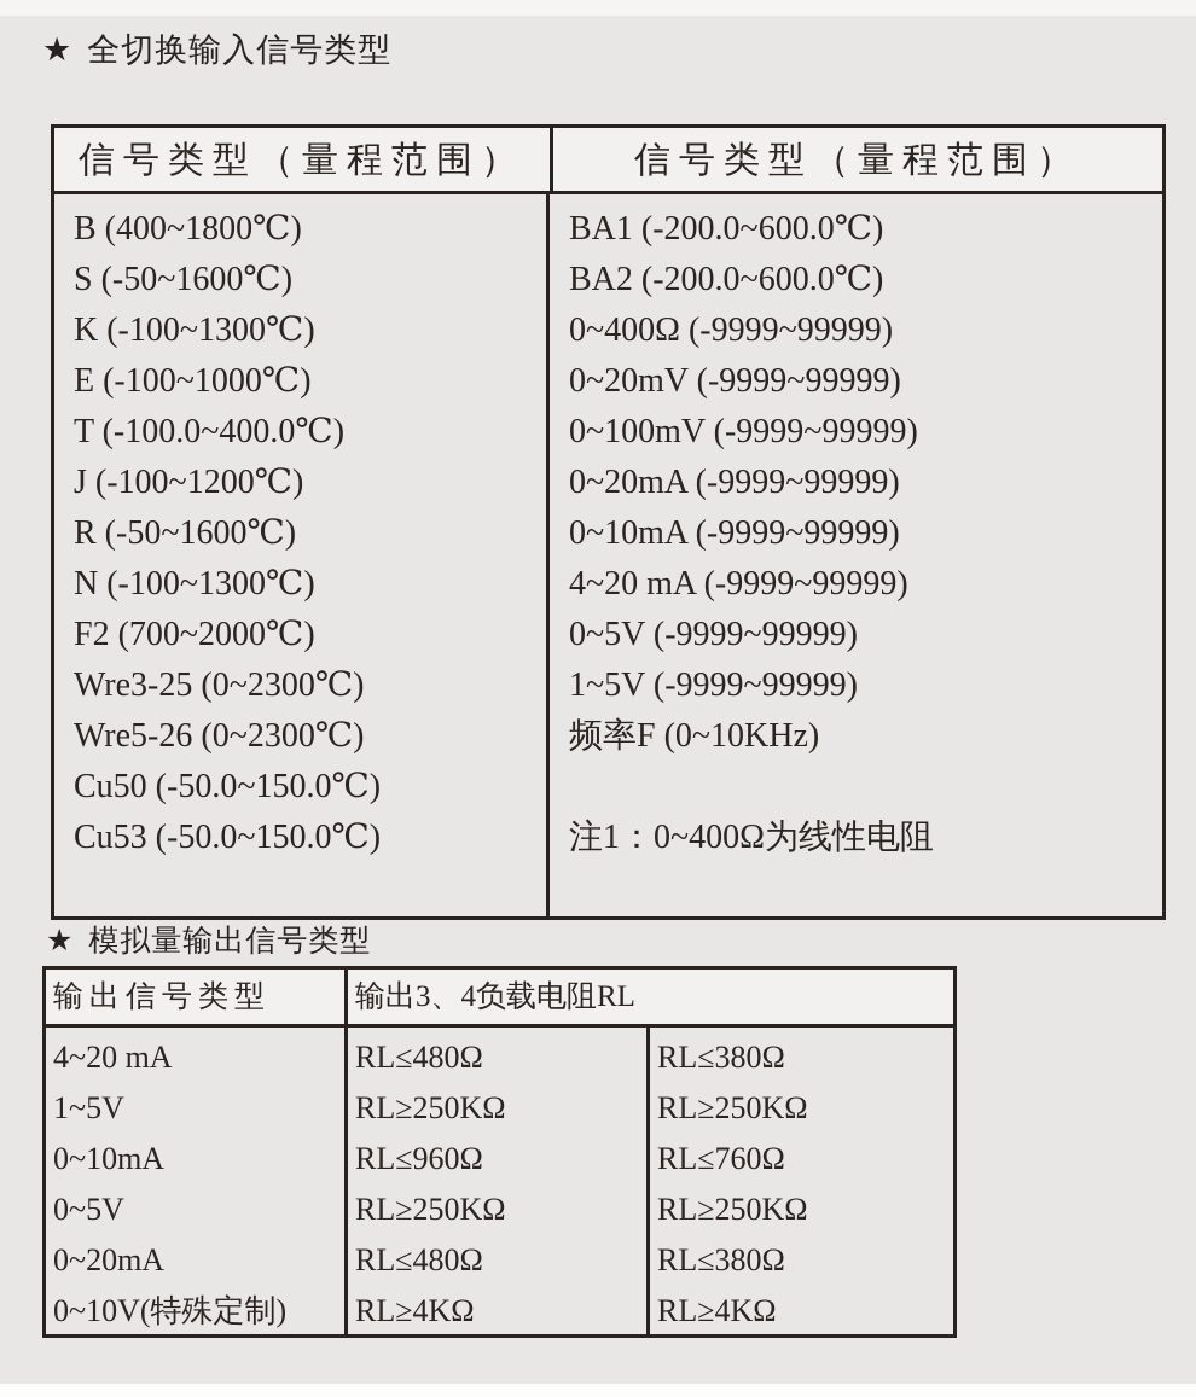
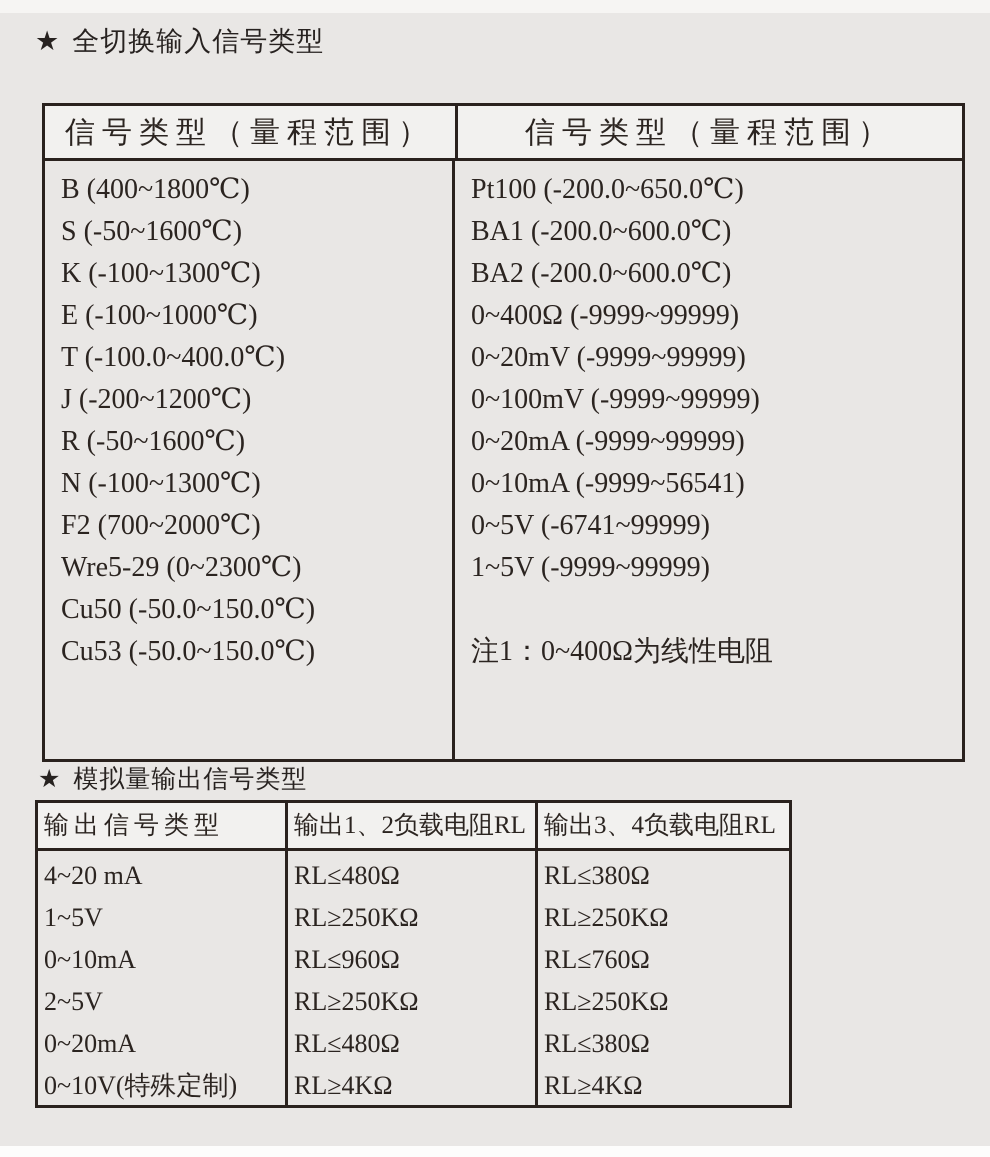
  ★ 全切换输入信号类型
  信号类型（量程范围）
  信号类型（量程范围）
  B (400~1800℃)
  S (-50~1600℃)
  K (-100~1300℃)
  E (-100~1000℃)
  T (-100.0~400.0℃)
- J (-100~1200℃)
+ J (-200~1200℃)
  R (-50~1600℃)
  N (-100~1300℃)
  F2 (700~2000℃)
- Wre3-25 (0~2300℃)
- Wre5-26 (0~2300℃)
+ Wre5-29 (0~2300℃)
  Cu50 (-50.0~150.0℃)
  Cu53 (-50.0~150.0℃)
+ Pt100 (-200.0~650.0℃)
  BA1 (-200.0~600.0℃)
  BA2 (-200.0~600.0℃)
  0~400Ω (-9999~99999)
  0~20mV (-9999~99999)
  0~100mV (-9999~99999)
  0~20mA (-9999~99999)
- 0~10mA (-9999~99999)
+ 0~10mA (-9999~56541)
- 4~20 mA (-9999~99999)
- 0~5V (-9999~99999)
+ 0~5V (-6741~99999)
  1~5V (-9999~99999)
- 频率F (0~10KHz)
  注1：0~400Ω为线性电阻
  ★ 模拟量输出信号类型
  输出信号类型
+ 输出1、2负载电阻RL
  输出3、4负载电阻RL
  4~20 mA
  1~5V
  0~10mA
- 0~5V
+ 2~5V
  0~20mA
  0~10V(特殊定制)
  RL≤480Ω
  RL≥250KΩ
  RL≤960Ω
  RL≥250KΩ
  RL≤480Ω
  RL≥4KΩ
  RL≤380Ω
  RL≥250KΩ
  RL≤760Ω
  RL≥250KΩ
  RL≤380Ω
  RL≥4KΩ
